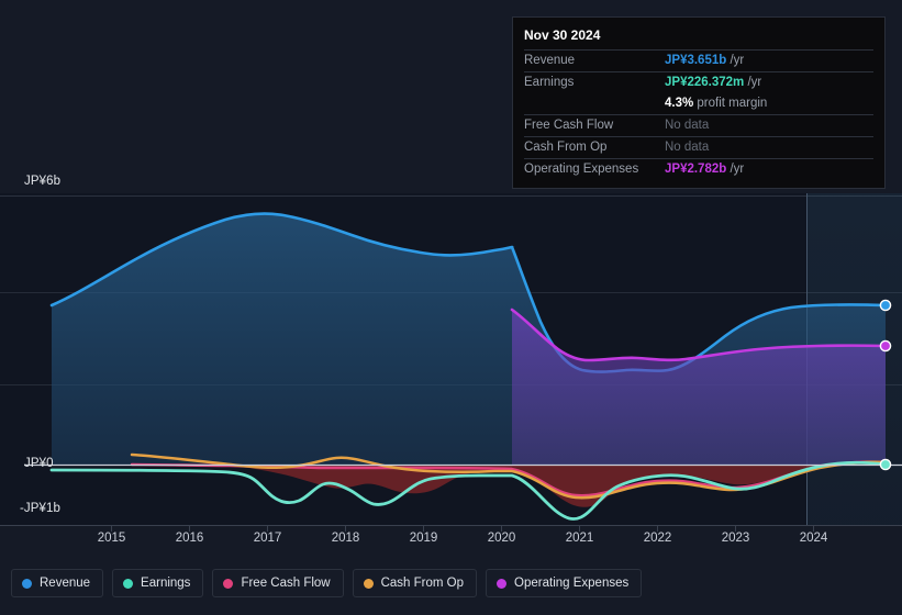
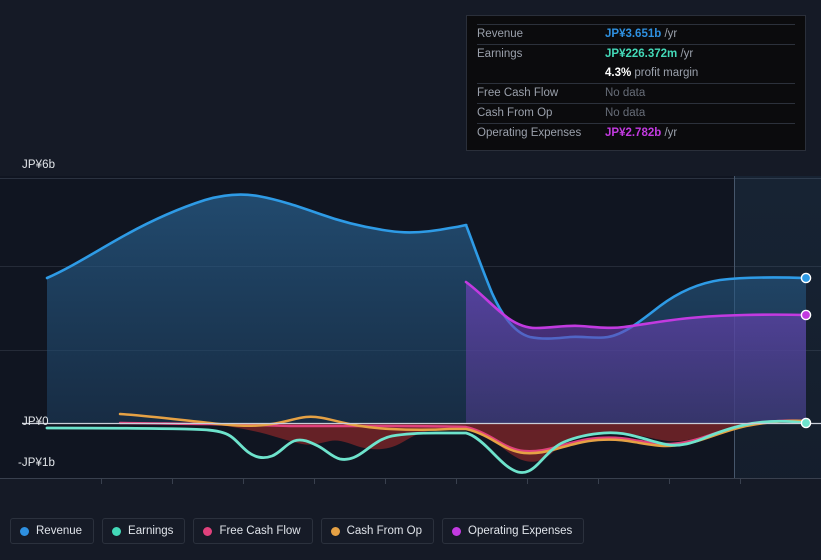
  JP¥6b
  JP¥0
  -JP¥1b
- 2015
- 2016
- 2017
- 2018
- 2019
- 2020
- 2021
- 2022
- 2023
- 2024
- Nov 30 2024
  Revenue
  JP¥3.651b /yr
  Earnings
  JP¥226.372m /yr
  4.3% profit margin
  Free Cash Flow
  No data
  Cash From Op
  No data
  Operating Expenses
  JP¥2.782b /yr
  Revenue
  Earnings
  Free Cash Flow
  Cash From Op
  Operating Expenses
